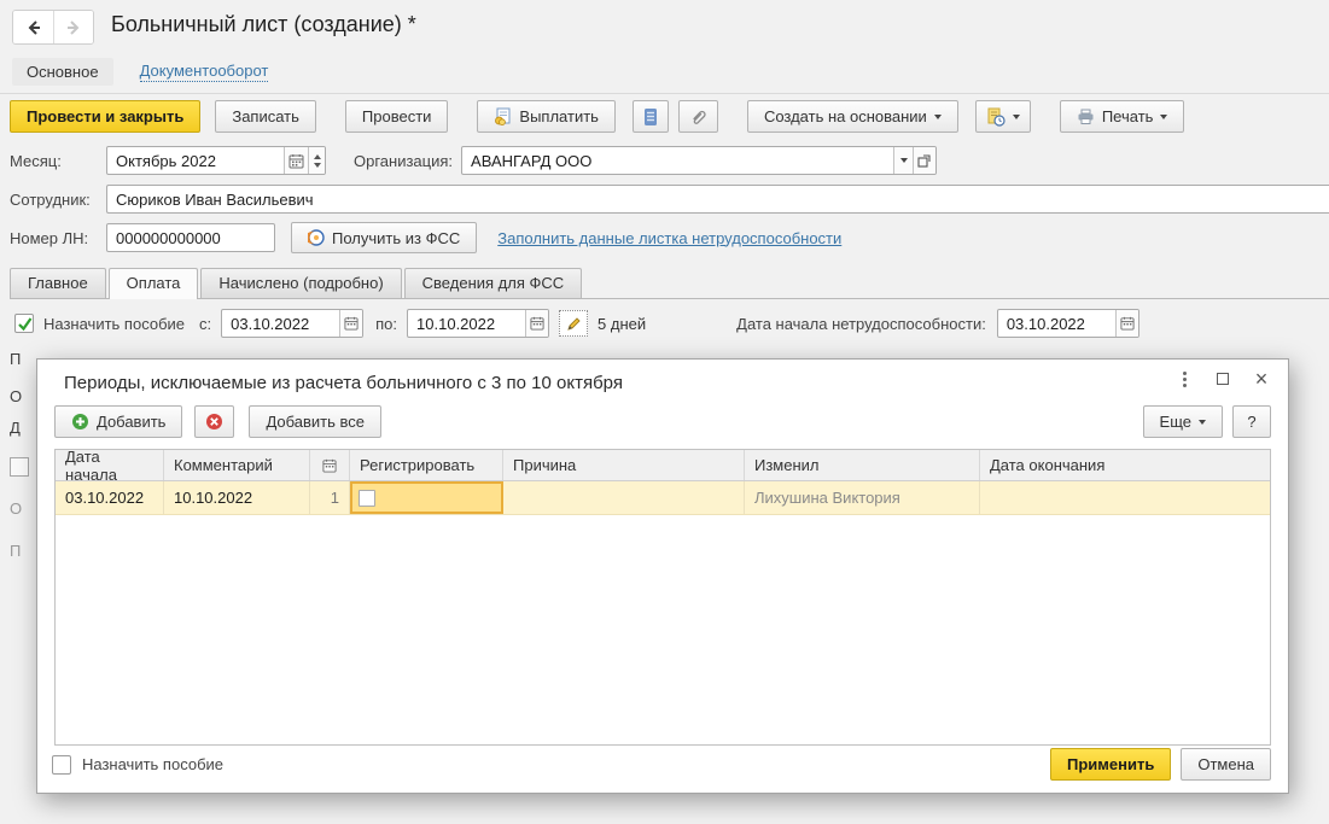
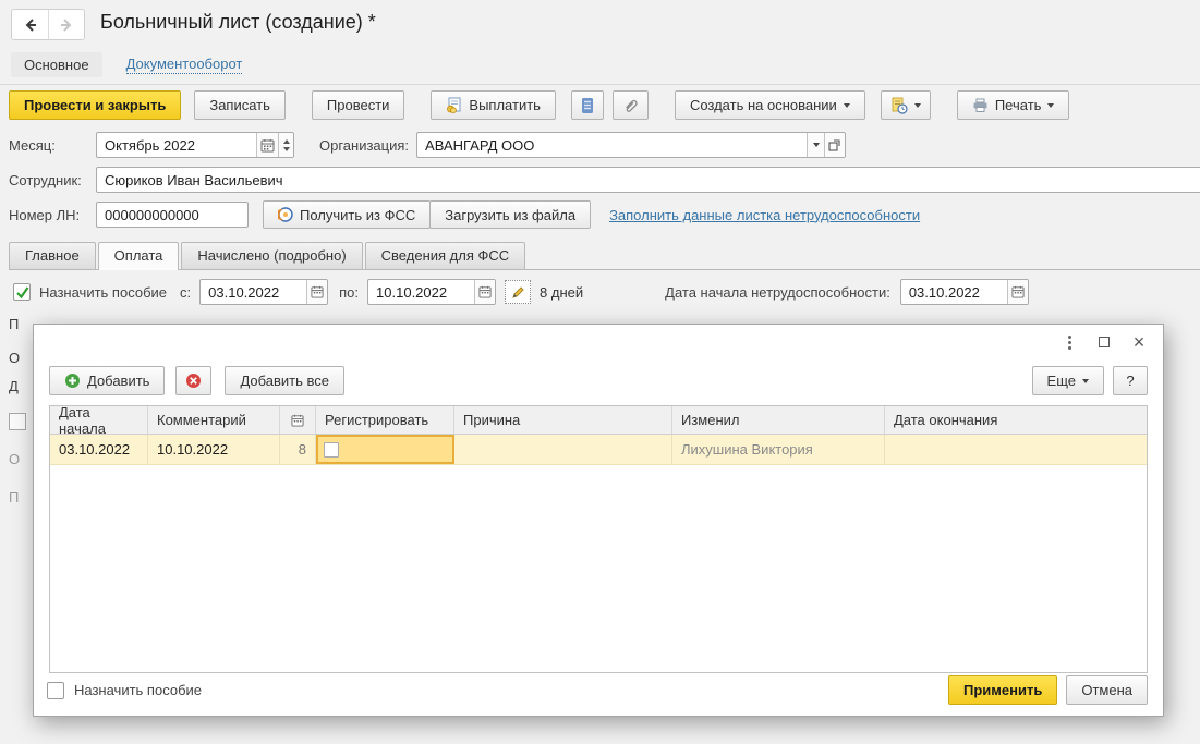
  Больничный лист (создание) *
  Основное
  Документооборот
  Провести и закрыть
  Записать
  Провести
  Выплатить
  Создать на основании
  Печать
  Месяц:
  Октябрь 2022
  Организация:
  АВАНГАРД ООО
  Сотрудник:
  Сюриков Иван Васильевич
  Номер ЛН:
  000000000000
  Получить из ФСС
+ Загрузить из файла
  Заполнить данные листка нетрудоспособности
  Главное
  Оплата
  Начислено (подробно)
  Сведения для ФСС
  Назначить пособие
  с:
  03.10.2022
  по:
  10.10.2022
- 5 дней
+ 8 дней
  Дата начала нетрудоспособности:
  03.10.2022
  П
  О
  Д
  О
  П
- Периоды, исключаемые из расчета больничного с 3 по 10 октября
  ×
  Добавить
  Добавить все
  Еще
  ?
  Дата начала
  Комментарий
  Регистрировать
  Причина
  Изменил
  Дата окончания
  03.10.2022
  10.10.2022
- 1
+ 8
  Лихушина Виктория
  Назначить пособие
  Применить
  Отмена
